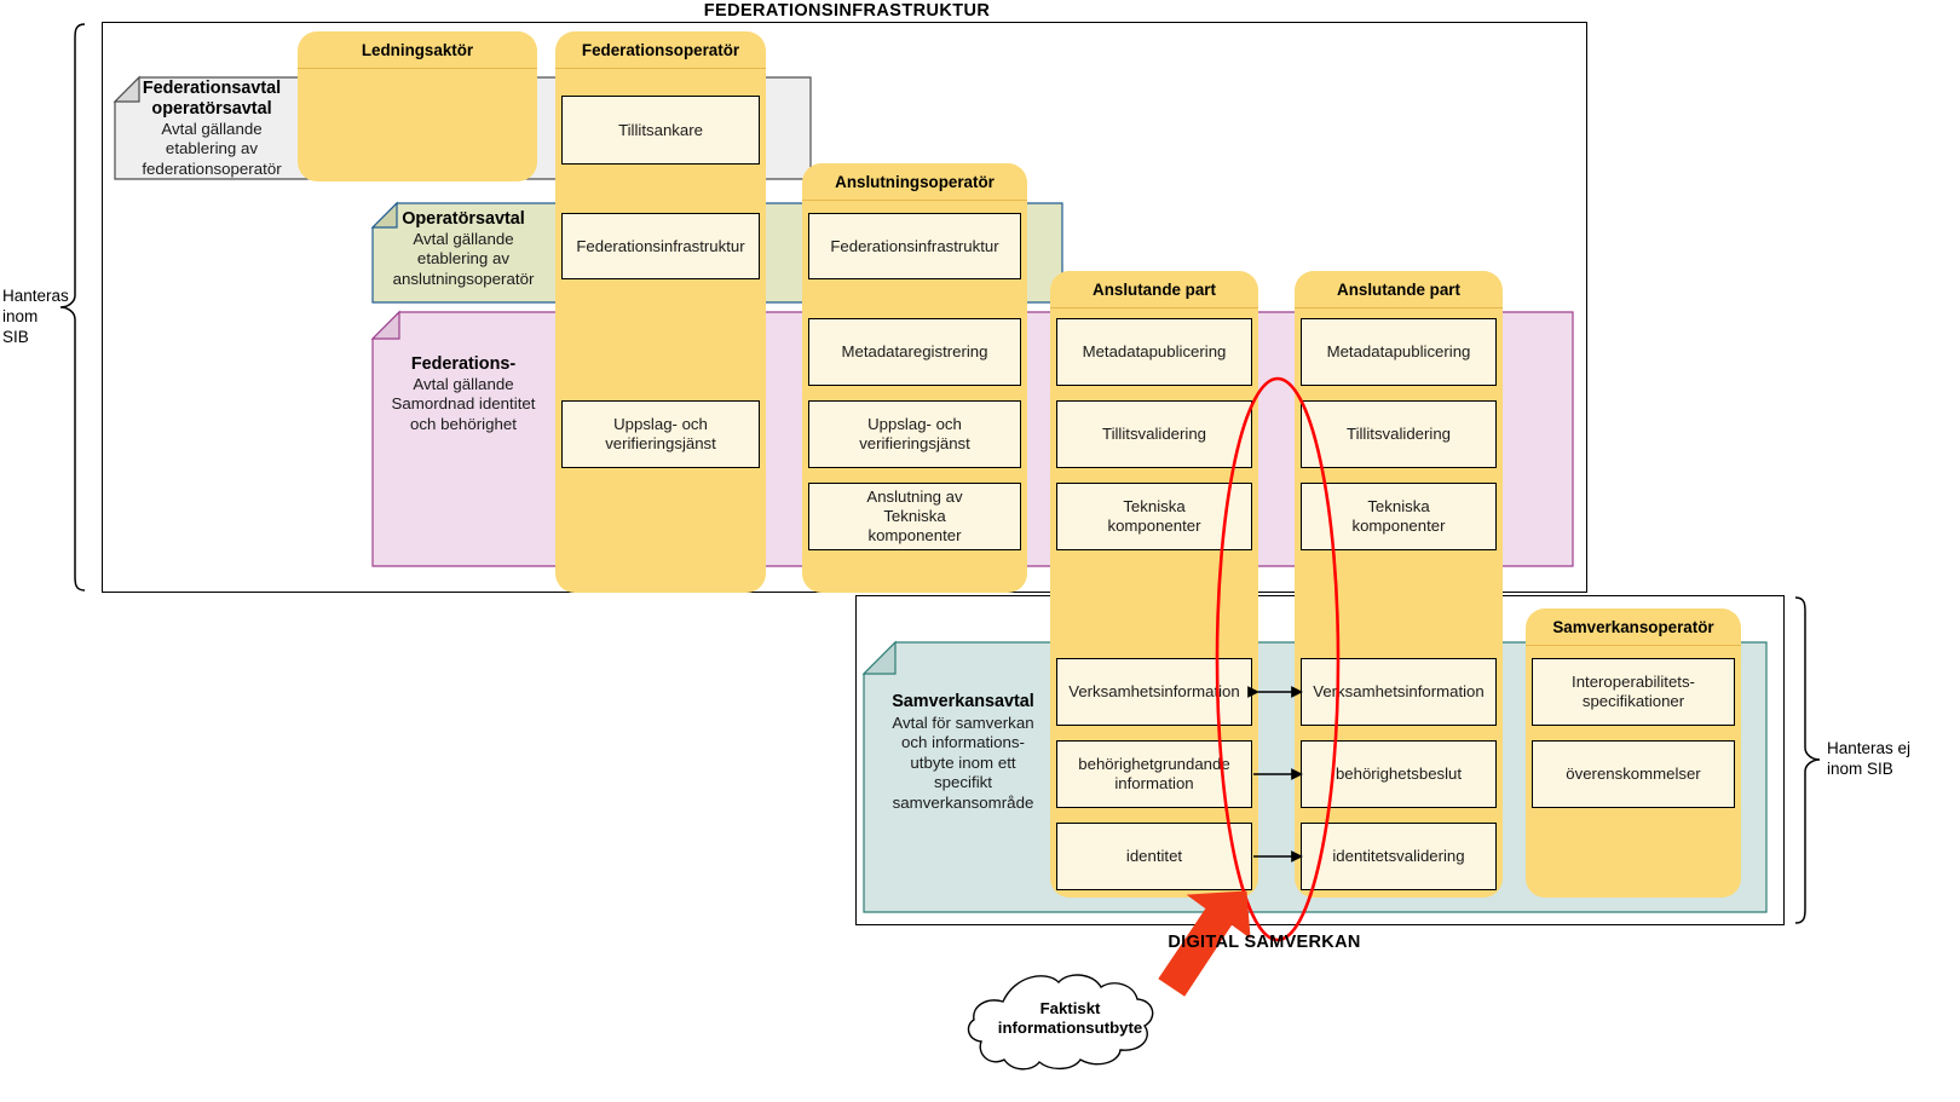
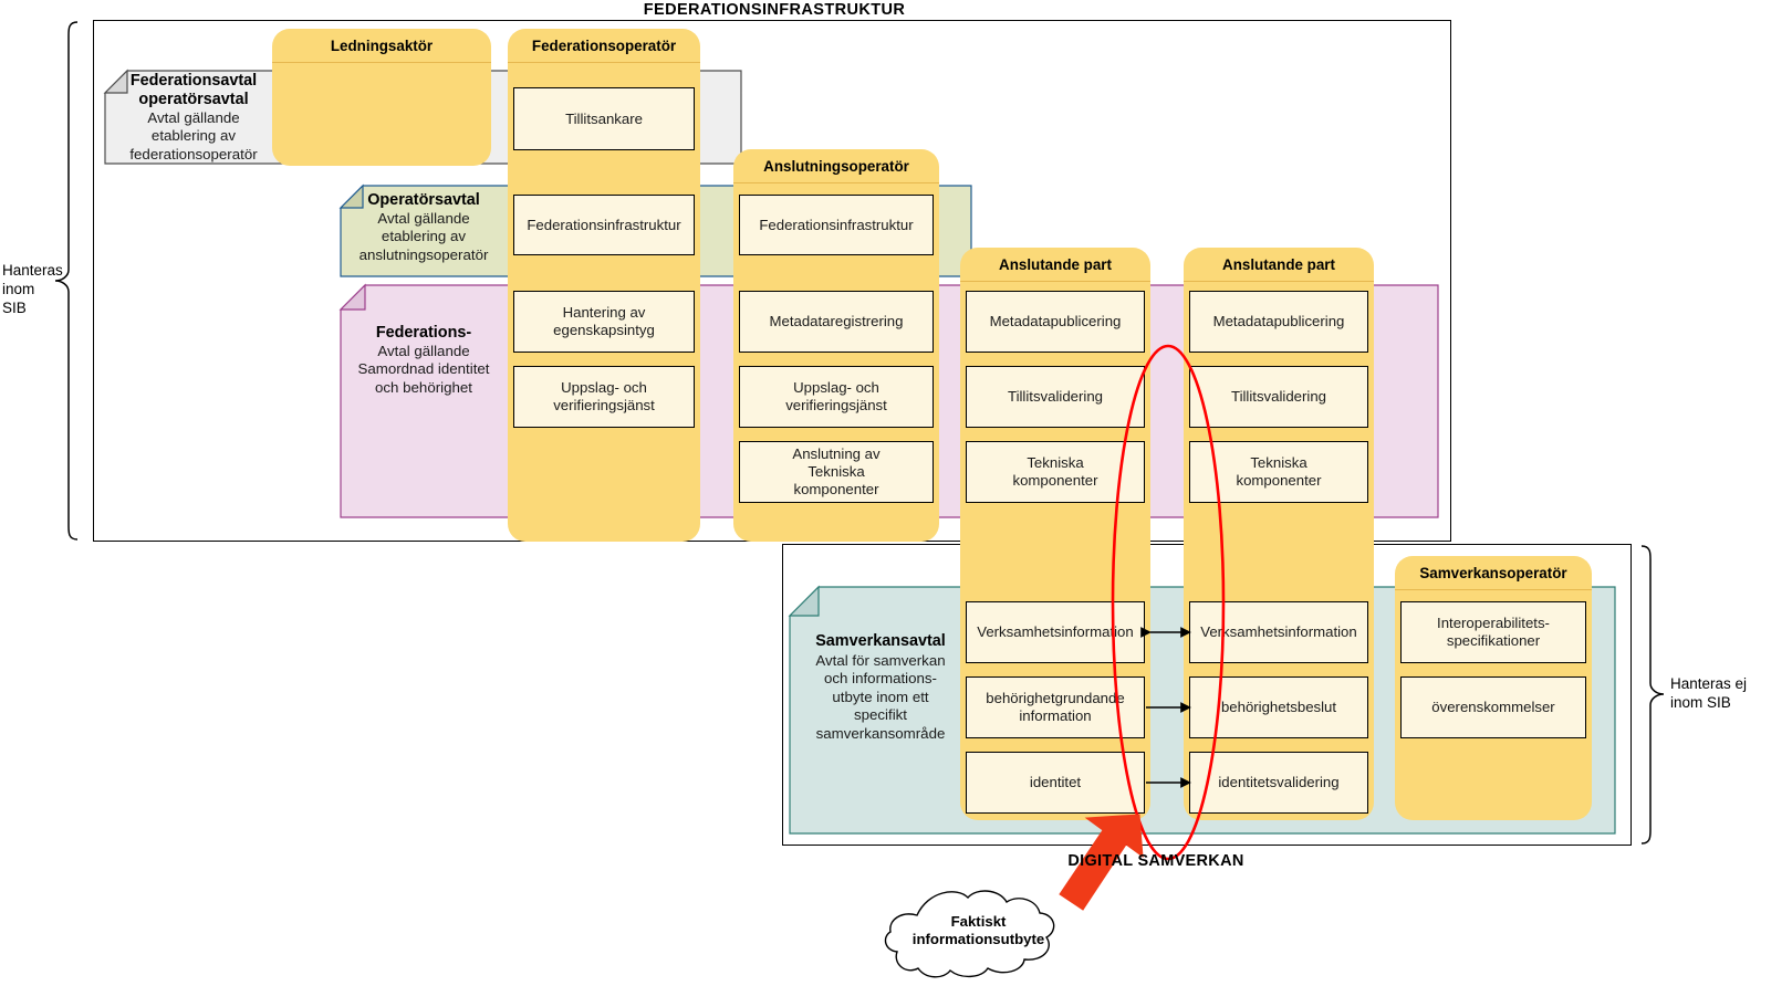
  FEDERATIONSINFRASTRUKTUR
  Hanteras
  inom SIB
  Hanteras ej
  inom SIB
  Federationsavtal
  operatörsavtal
  Avtal gällande
  etablering av
  federationsoperatör
  Operatörsavtal
  Avtal gällande
  etablering av
  anslutningsoperatör
  Federations-
  Avtal gällande
  Samordnad identitet
  och behörighet
  Samverkansavtal
  Avtal för samverkan
  och informations-
  utbyte inom ett
  specifikt
  samverkansområde
  Ledningsaktör
  Federationsoperatör
  Tillitsankare
  Federationsinfrastruktur
+ Hantering av
+ egenskapsintyg
  Uppslag- och
  verifieringsjänst
  Anslutningsoperatör
  Federationsinfrastruktur
  Metadataregistrering
  Uppslag- och
  verifieringsjänst
  Anslutning av
  Tekniska
  komponenter
  Anslutande part
  Metadatapublicering
  Tillitsvalidering
  Tekniska
  komponenter
  Verksamhetsinformaion
  behörighetgrundande
  information
  identitet
  Anslutande part
  Metadatapublicering
  Tillitsvalidering
  Tekniska
  komponenter
  Verksamhetsinformation
  behörighetsbeslut
  identitetsvalidering
  Samverkansoperatör
  Interoperabilitets-
  specifikationer
  överenskommelser
  Faktiskt
  informationsutbyte
  DIGITAL SAMVERKAN
